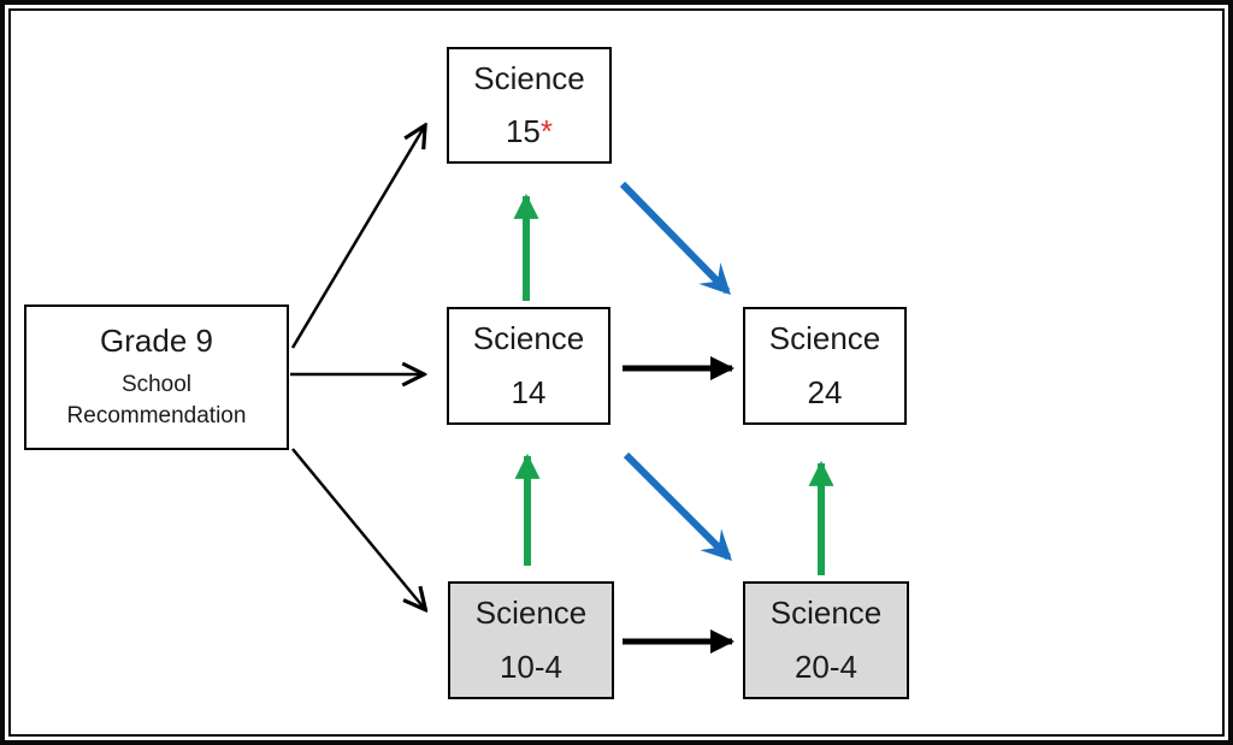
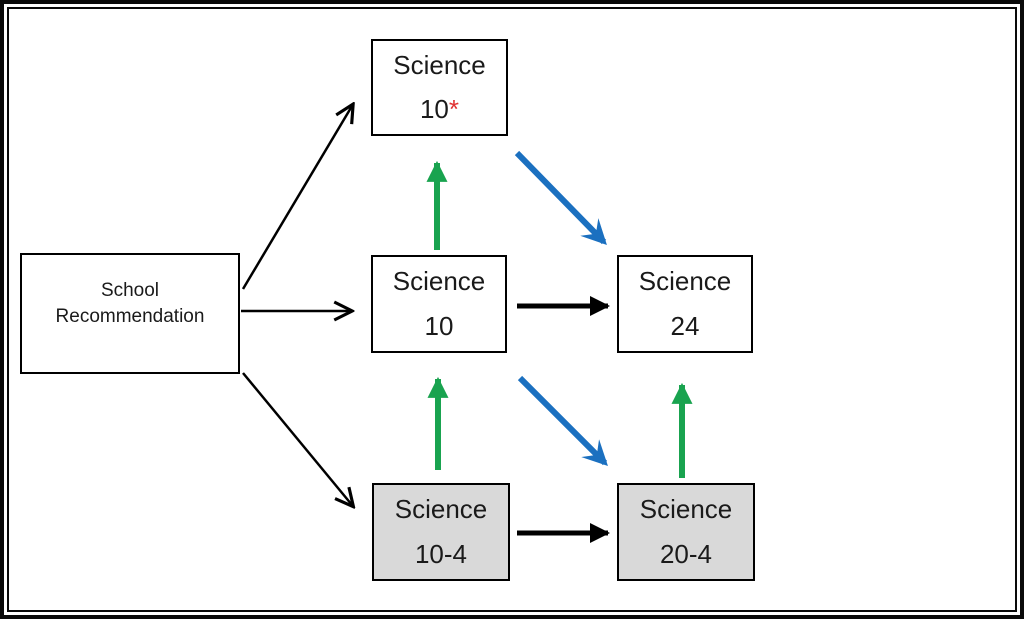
- Grade 9
  School Recommendation
  Science
- 15*
+ 10*
  Science
- 14
+ 10
  Science
  24
  Science
  10-4
  Science
  20-4
